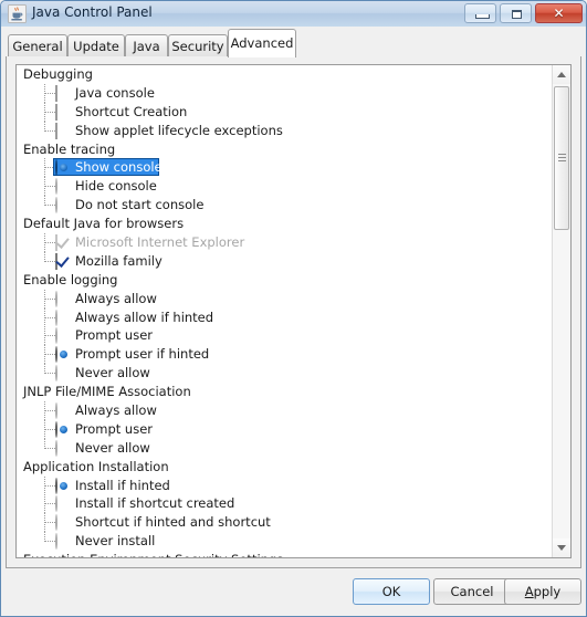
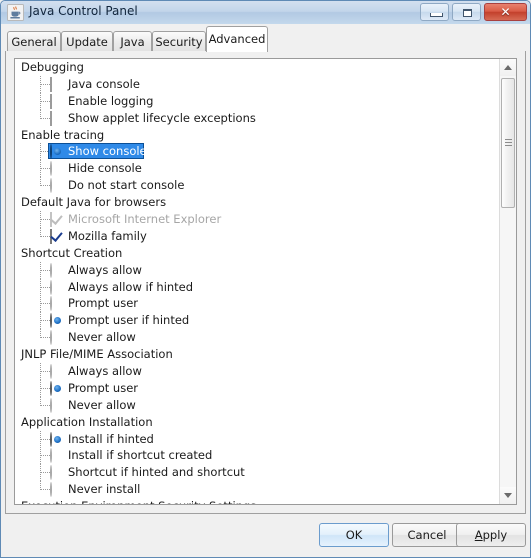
  Java Control Panel
  ✕
  General
  Update
  Java
  Security
  Advanced
  Debugging
  Java console
- Shortcut Creation
+ Enable logging
  Show applet lifecycle exceptions
  Enable tracing
  Show console
  Hide console
  Do not start console
  Default Java for browsers
  Microsoft Internet Explorer
  Mozilla family
- Enable logging
+ Shortcut Creation
  Always allow
  Always allow if hinted
  Prompt user
  Prompt user if hinted
  Never allow
  JNLP File/MIME Association
  Always allow
  Prompt user
  Never allow
  Application Installation
  Install if hinted
  Install if shortcut created
  Shortcut if hinted and shortcut
  Never install
  OK
  Cancel
  Apply
